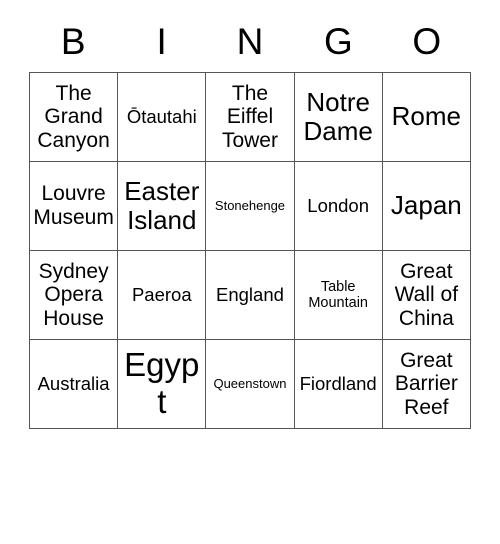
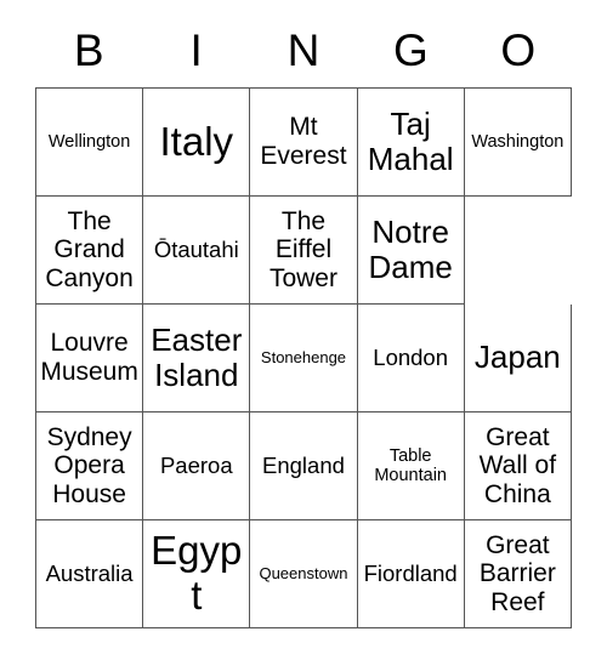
  B
  I
  N
  G
  O
+ Wellington
+ Italy
+ Mt Everest
+ Taj Mahal
+ Washington
  The Grand Canyon
  Ōtautahi
  The Eiffel Tower
  Notre Dame
- Rome
  Louvre Museum
  Easter Island
  Stonehenge
  London
  Japan
  Sydney Opera House
  Paeroa
  England
  Table Mountain
  Great Wall of China
  Australia
  Egypt
  Queenstown
  Fiordland
  Great Barrier Reef
